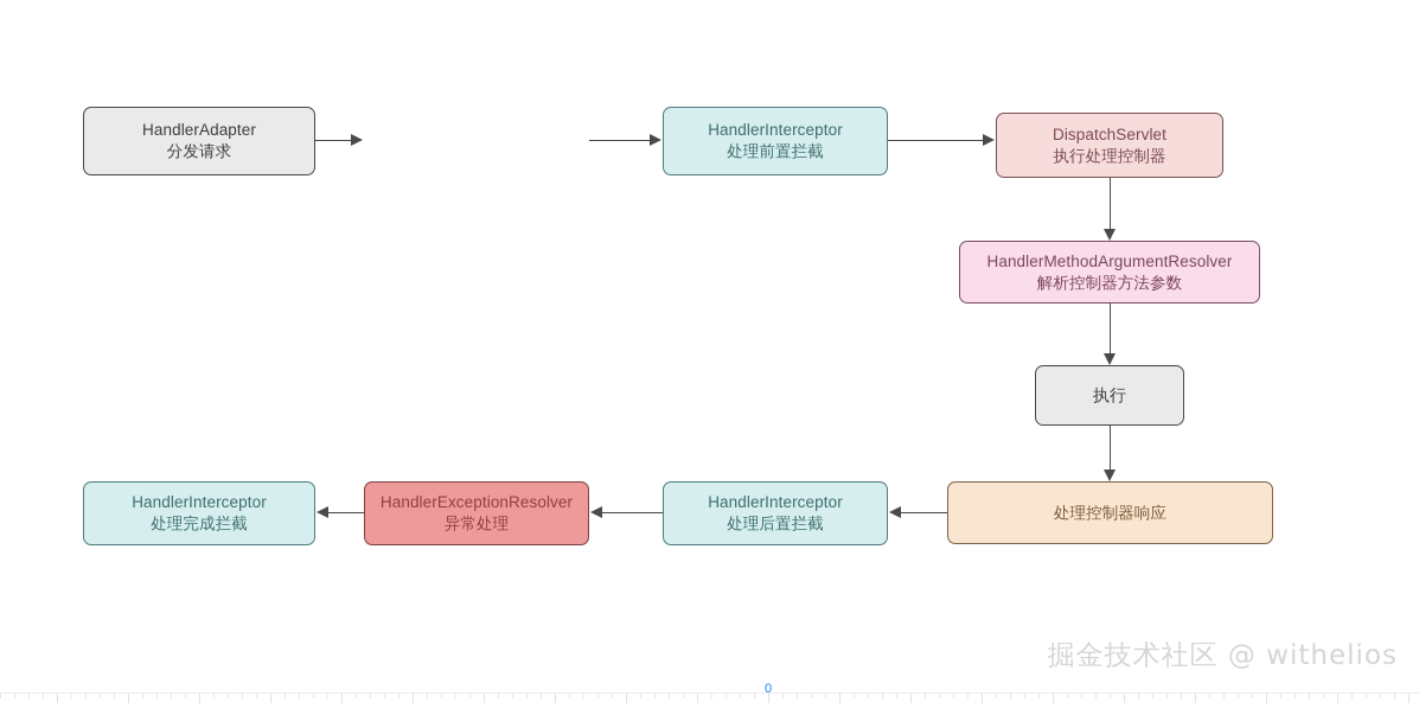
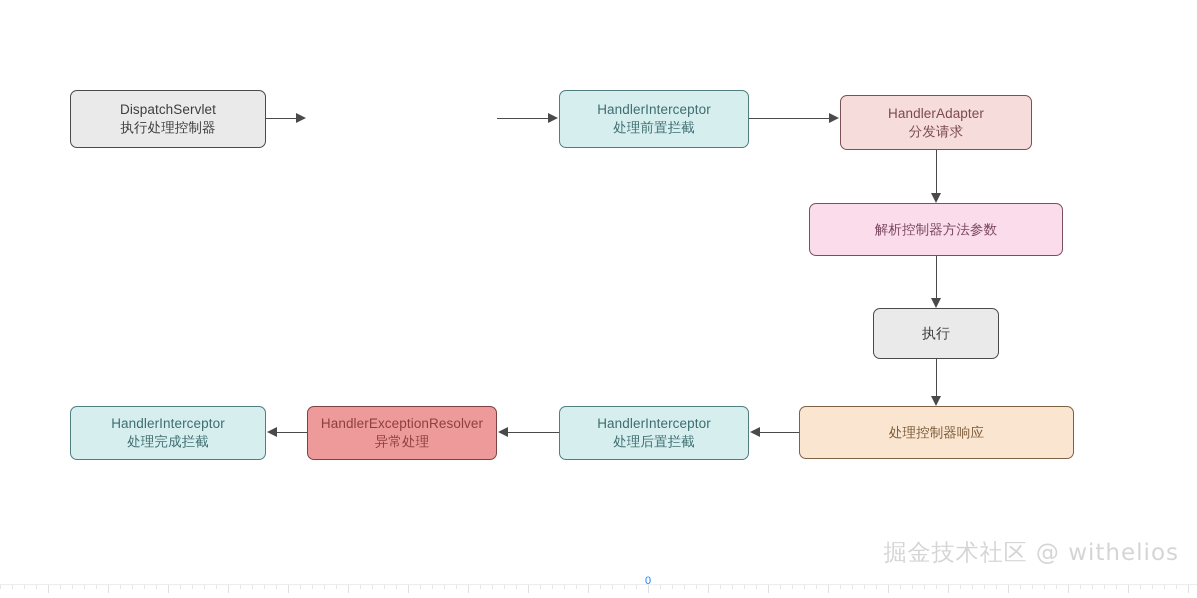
- HandlerAdapter
+ DispatchServlet
- 分发请求
+ 执行处理控制器
  HandlerInterceptor
  处理前置拦截
- DispatchServlet
+ HandlerAdapter
- 执行处理控制器
+ 分发请求
- HandlerMethodArgumentResolver
  解析控制器方法参数
  执行
  处理控制器响应
  HandlerInterceptor
  处理后置拦截
  HandlerExceptionResolver
  异常处理
  HandlerInterceptor
  处理完成拦截
  掘金技术社区 @ withelios
  0
